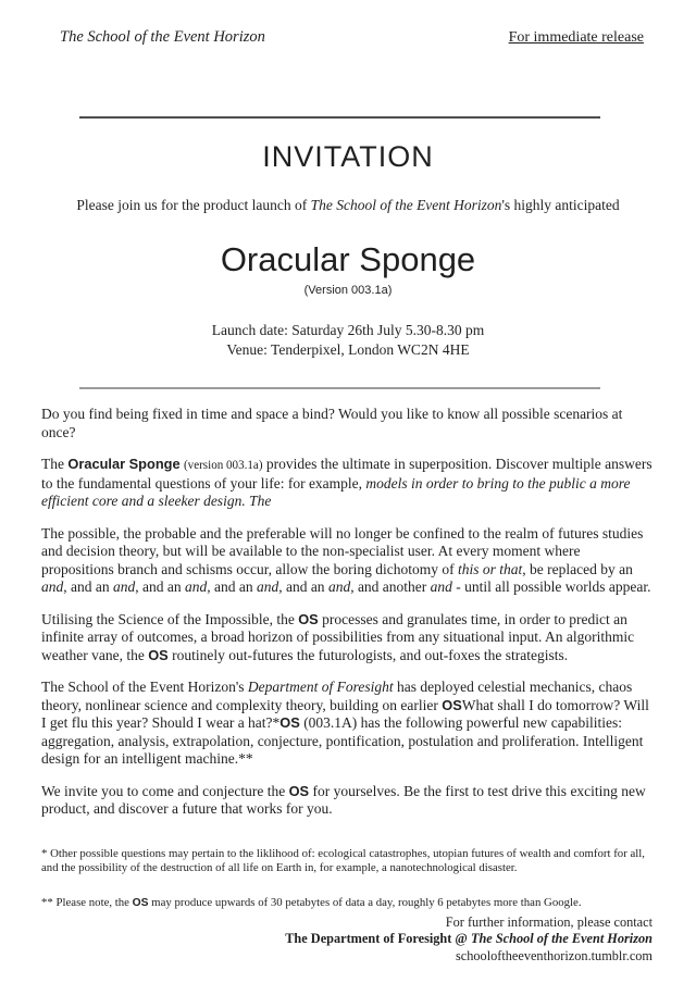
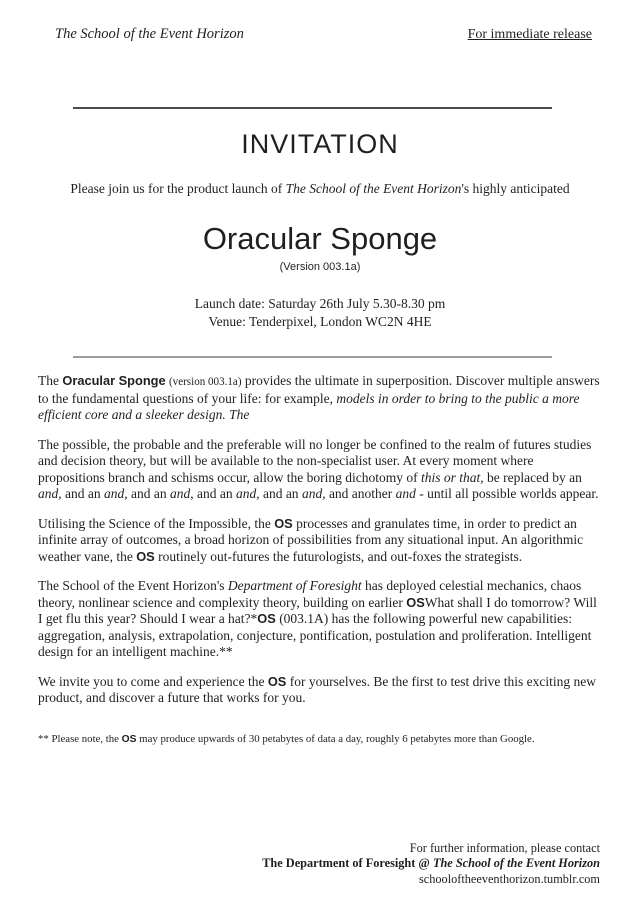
  The School of the Event Horizon
  For immediate release
  INVITATION
  Please join us for the product launch of The School of the Event Horizon's highly anticipated
  Oracular Sponge
  (Version 003.1a)
  Launch date: Saturday 26th July 5.30-8.30 pm
  Venue: Tenderpixel, London WC2N 4HE
- Do you find being fixed in time and space a bind? Would you like to know all possible scenarios at once?
  The Oracular Sponge (version 003.1a) provides the ultimate in superposition. Discover multiple answers to the fundamental questions of your life: for example, models in order to bring to the public a more efficient core and a sleeker design. The
  The possible, the probable and the preferable will no longer be confined to the realm of futures studies and decision theory, but will be available to the non-specialist user. At every moment where propositions branch and schisms occur, allow the boring dichotomy of this or that, be replaced by an and, and an and, and an and, and an and, and an and, and another and - until all possible worlds appear.
  Utilising the Science of the Impossible, the OS processes and granulates time, in order to predict an infinite array of outcomes, a broad horizon of possibilities from any situational input. An algorithmic weather vane, the OS routinely out-futures the futurologists, and out-foxes the strategists.
  The School of the Event Horizon's Department of Foresight has deployed celestial mechanics, chaos theory, nonlinear science and complexity theory, building on earlier OSWhat shall I do tomorrow? Will I get flu this year? Should I wear a hat?*OS (003.1A) has the following powerful new capabilities: aggregation, analysis, extrapolation, conjecture, pontification, postulation and proliferation. Intelligent design for an intelligent machine.**
- We invite you to come and conjecture the OS for yourselves. Be the first to test drive this exciting new product, and discover a future that works for you.
+ We invite you to come and experience the OS for yourselves. Be the first to test drive this exciting new product, and discover a future that works for you.
- * Other possible questions may pertain to the liklihood of: ecological catastrophes, utopian futures of wealth and comfort for all, and the possibility of the destruction of all life on Earth in, for example, a nanotechnological disaster.
  ** Please note, the OS may produce upwards of 30 petabytes of data a day, roughly 6 petabytes more than Google.
  For further information, please contact
  The Department of Foresight @ The School of the Event Horizon
  schooloftheeventhorizon.tumblr.com
